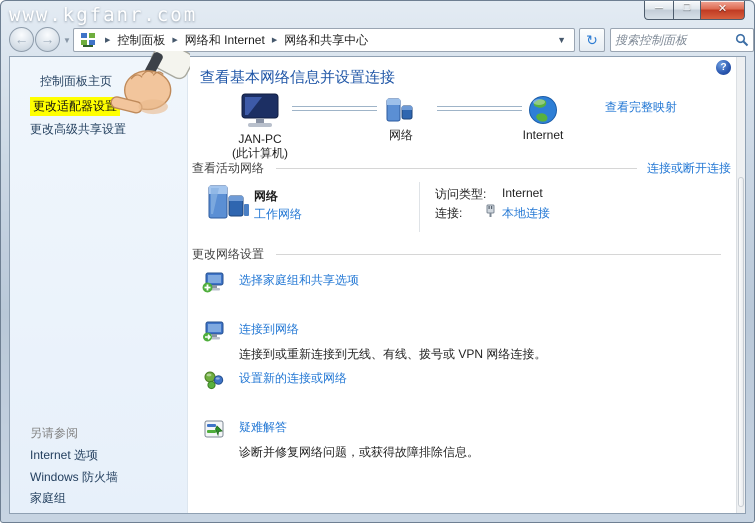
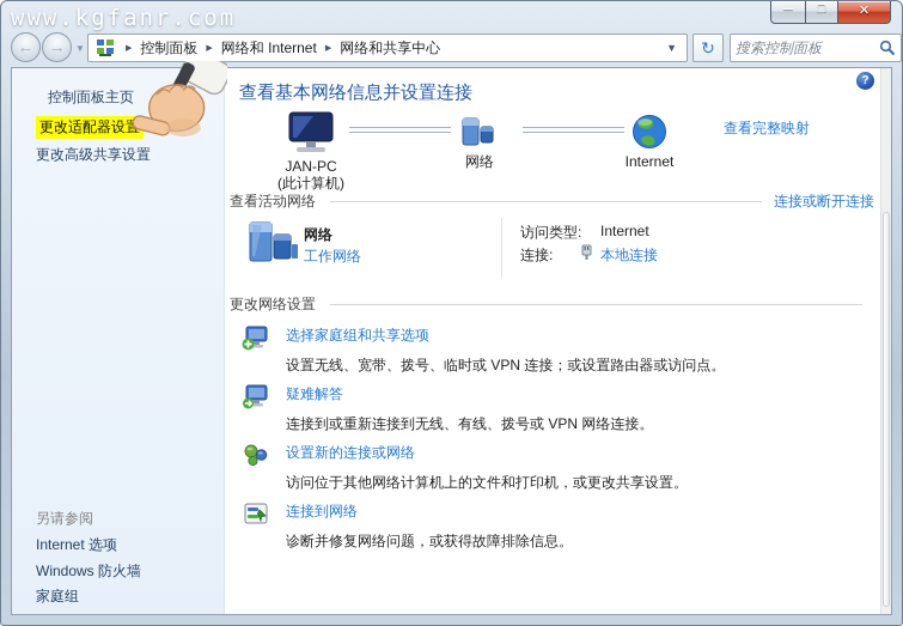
  www.kgfanr.com
  ←
  →
  ▼
  控制面板
  网络和 Internet
  网络和共享中心
  ▼
  ↻
  搜索控制面板
  控制面板主页
  更改适配器设置
  更改高级共享设置
  另请参阅
  Internet 选项
  Windows 防火墙
  家庭组
  查看基本网络信息并设置连接
  JAN-PC
  (此计算机)
  网络
  Internet
  查看完整映射
  查看活动网络
  连接或断开连接
  网络
  工作网络
  访问类型:
  Internet
  连接:
  本地连接
  更改网络设置
  选择家庭组和共享选项
+ 设置无线、宽带、拨号、临时或 VPN 连接；或设置路由器或访问点。
- 连接到网络
+ 疑难解答
  连接到或重新连接到无线、有线、拨号或 VPN 网络连接。
  设置新的连接或网络
+ 访问位于其他网络计算机上的文件和打印机，或更改共享设置。
- 疑难解答
+ 连接到网络
  诊断并修复网络问题，或获得故障排除信息。
  ?
